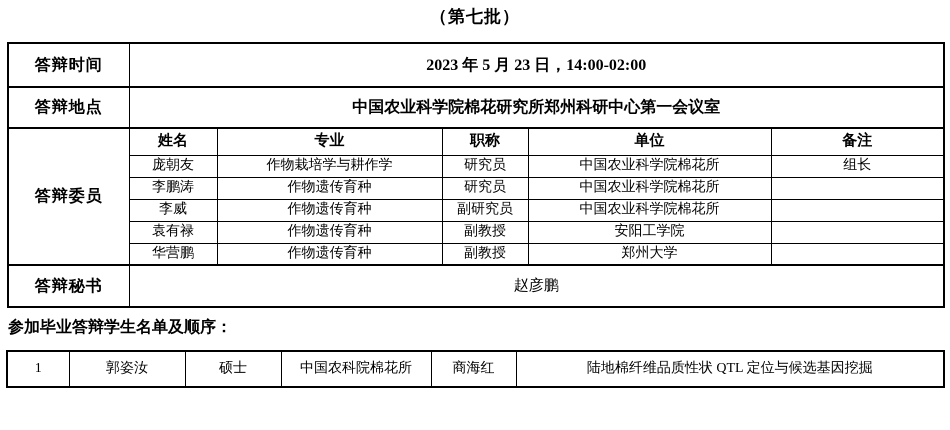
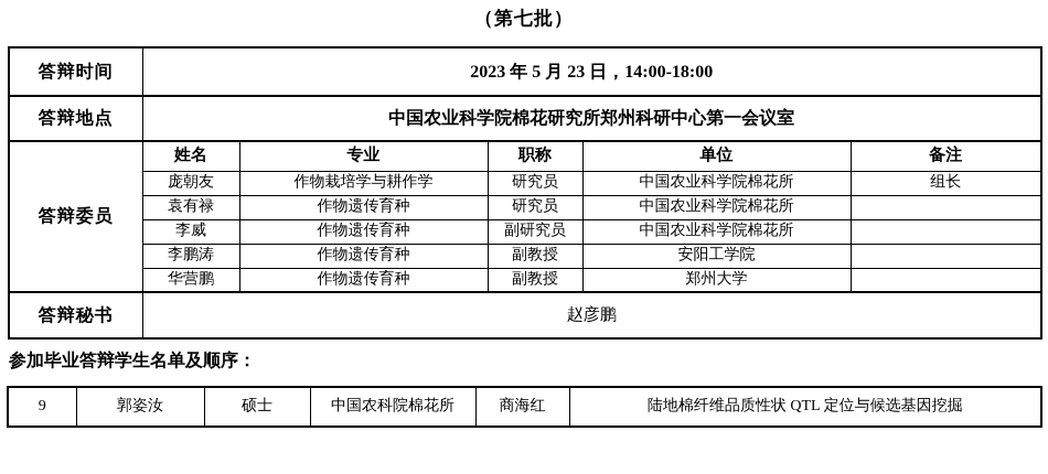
  （第七批）
- 答辩时间	2023 年 5 月 23 日，14:00-02:00
+ 答辩时间	2023 年 5 月 23 日，14:00-18:00
  答辩地点	中国农业科学院棉花研究所郑州科研中心第一会议室
  答辩委员	姓名	专业	职称	单位	备注
  庞朝友	作物栽培学与耕作学	研究员	中国农业科学院棉花所	组长
- 李鹏涛	作物遗传育种	研究员	中国农业科学院棉花所
+ 袁有禄	作物遗传育种	研究员	中国农业科学院棉花所
  李威	作物遗传育种	副研究员	中国农业科学院棉花所
- 袁有禄	作物遗传育种	副教授	安阳工学院
+ 李鹏涛	作物遗传育种	副教授	安阳工学院
  华营鹏	作物遗传育种	副教授	郑州大学
  答辩秘书	赵彦鹏
  参加毕业答辩学生名单及顺序：
- 1	郭姿汝	硕士	中国农科院棉花所	商海红	陆地棉纤维品质性状 QTL 定位与候选基因挖掘
+ 9	郭姿汝	硕士	中国农科院棉花所	商海红	陆地棉纤维品质性状 QTL 定位与候选基因挖掘
